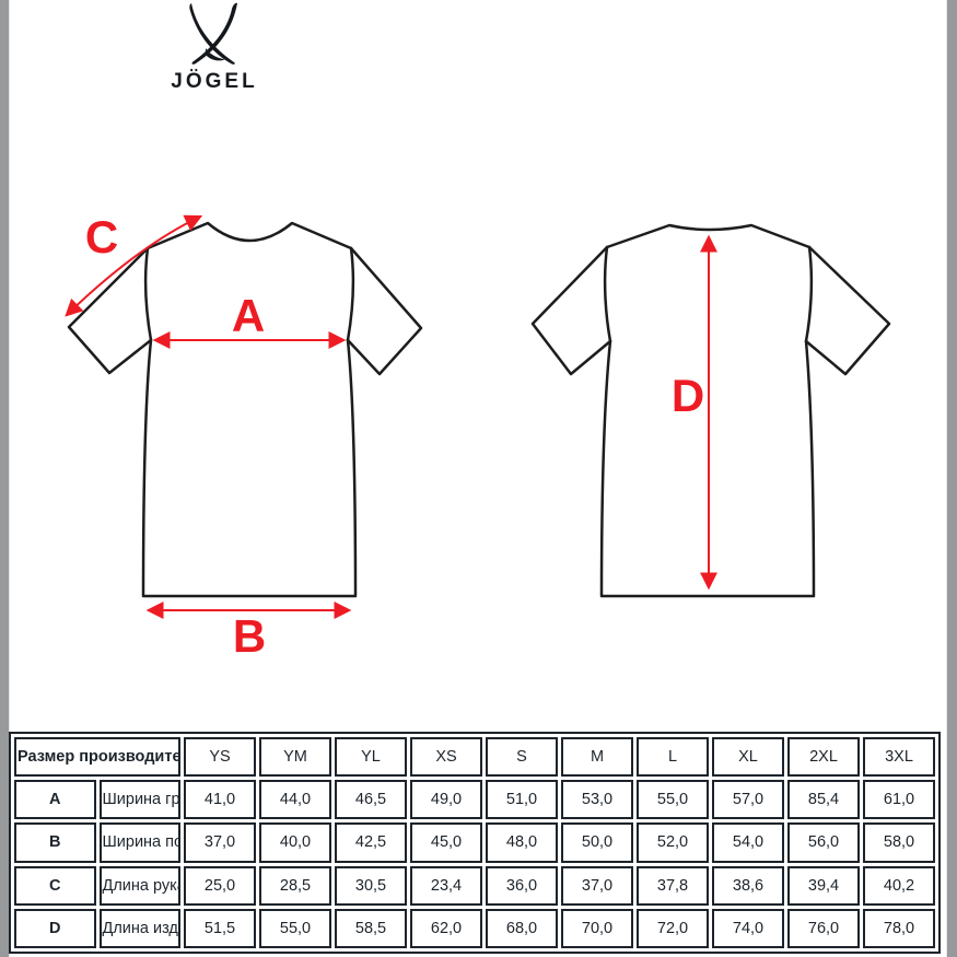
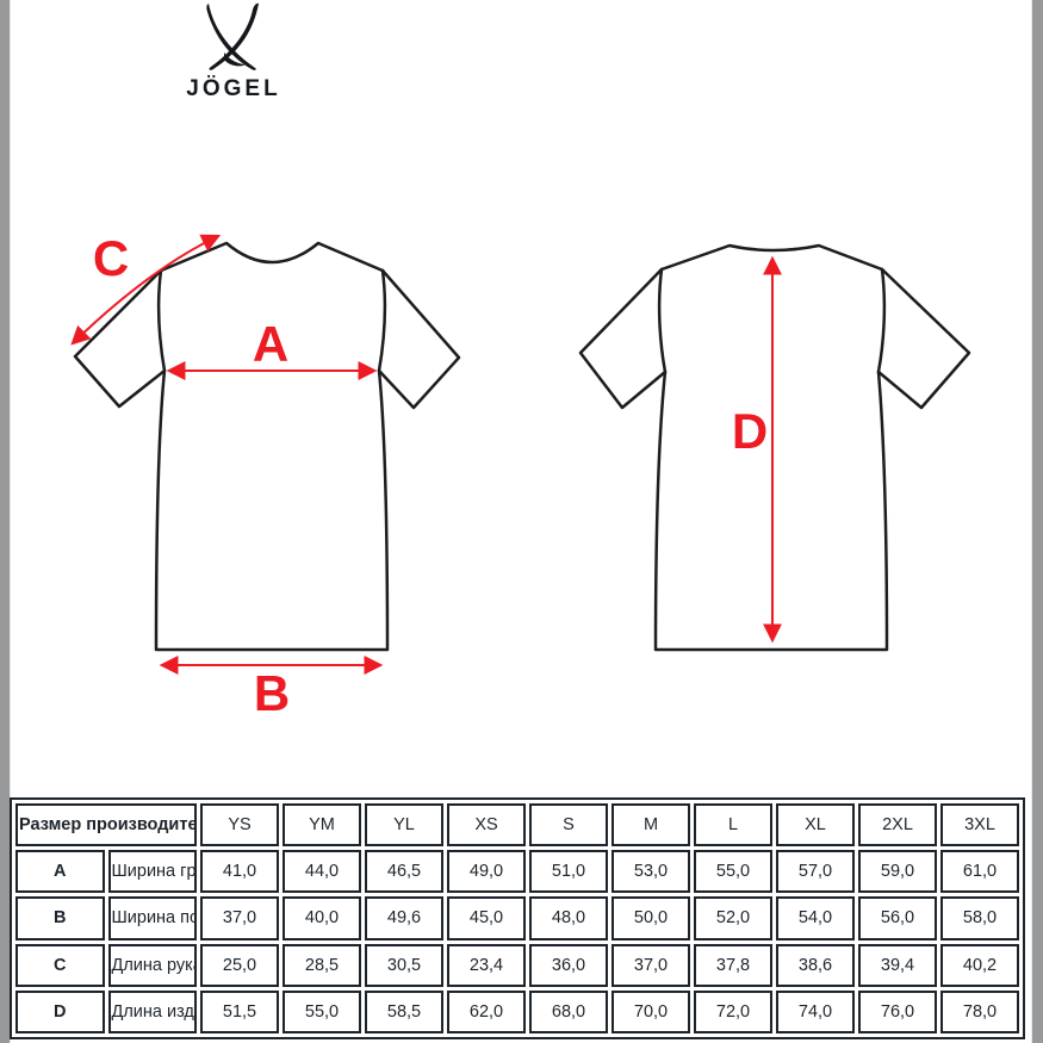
  JÖGEL
  A
  B
  C
  D
  Размер производите	YS	YM	YL	XS	S	M	L	XL	2XL	3XL
- A	Ширина гр	41,0	44,0	46,5	49,0	51,0	53,0	55,0	57,0	85,4	61,0
+ A	Ширина гр	41,0	44,0	46,5	49,0	51,0	53,0	55,0	57,0	59,0	61,0
- B	Ширина по	37,0	40,0	42,5	45,0	48,0	50,0	52,0	54,0	56,0	58,0
+ B	Ширина по	37,0	40,0	49,6	45,0	48,0	50,0	52,0	54,0	56,0	58,0
  C	Длина рук	25,0	28,5	30,5	23,4	36,0	37,0	37,8	38,6	39,4	40,2
  D	Длина изд	51,5	55,0	58,5	62,0	68,0	70,0	72,0	74,0	76,0	78,0
